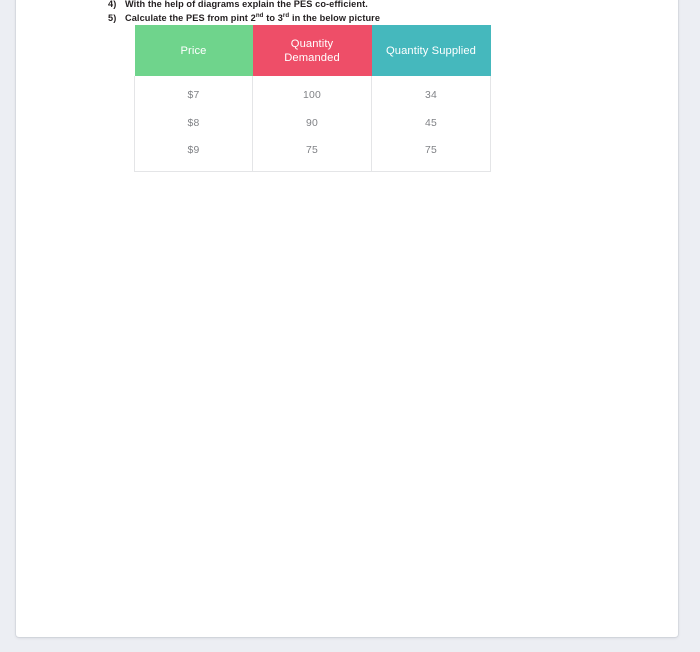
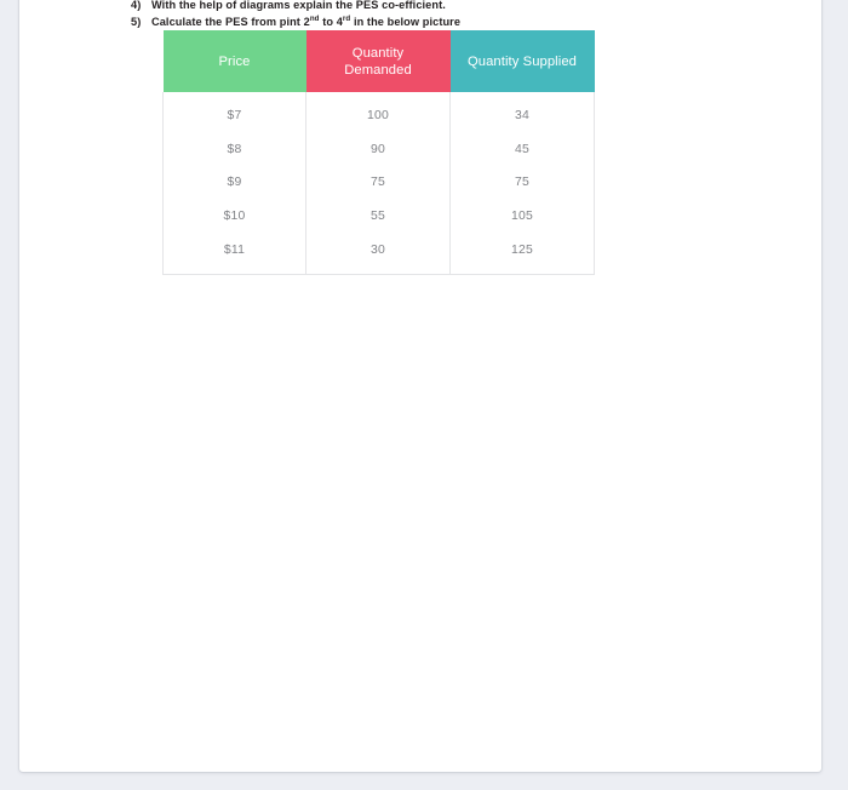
  4)
  With the help of diagrams explain the PES co-efficient.
  5)
- Calculate the PES from pint 2 to 3 in the below picture
+ Calculate the PES from pint 2 to 4 in the below picture
  Price	Quantity Demanded	Quantity Supplied
  $7	100	34
  $8	90	45
  $9	75	75
+ $10	55	105
+ $11	30	125
